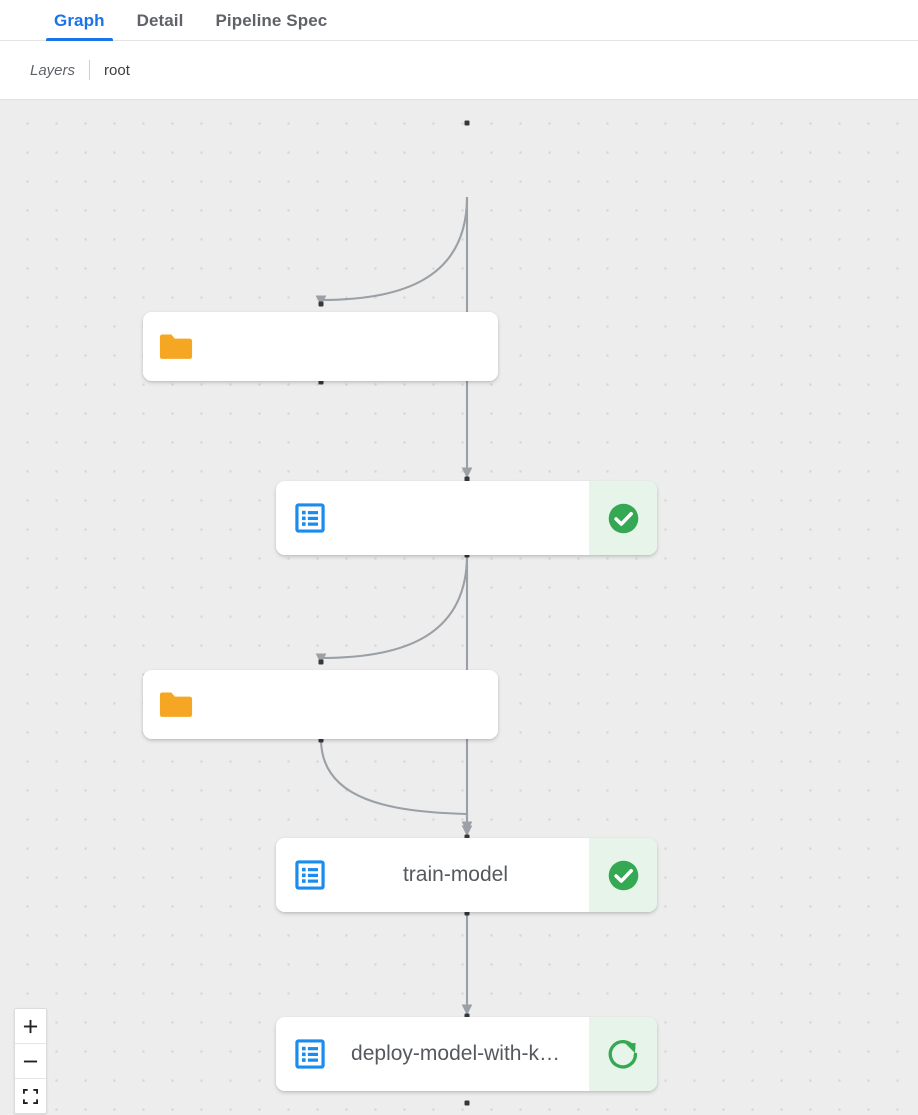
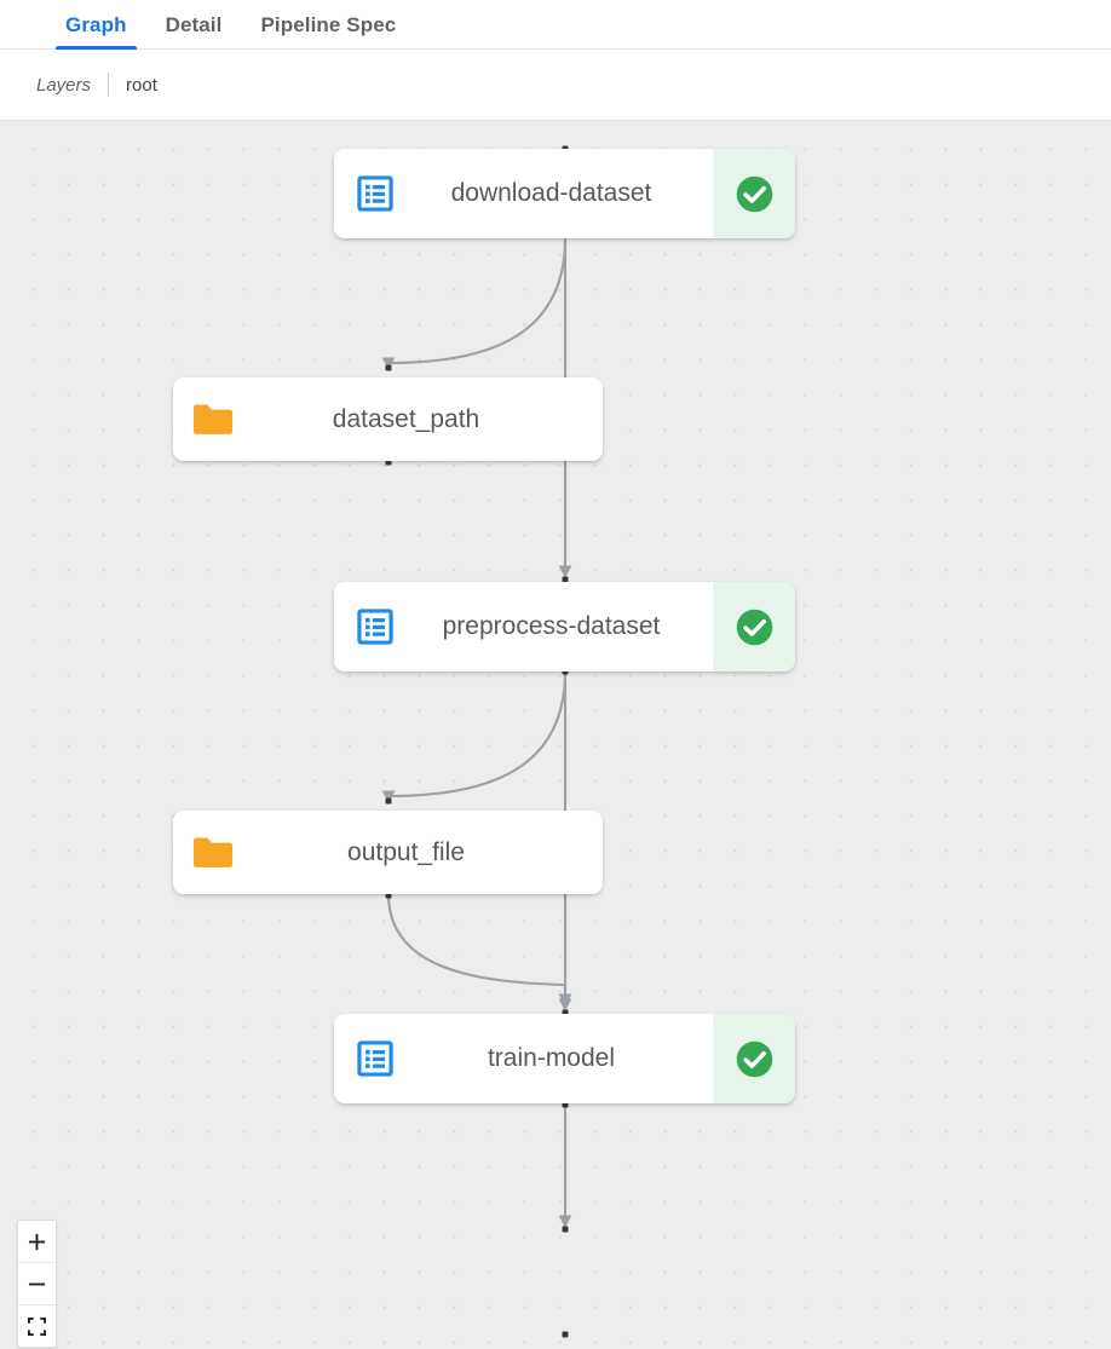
  Graph
  Detail
  Pipeline Spec
  Layers
  root
+ download-dataset
+ dataset_path
+ preprocess-dataset
+ output_file
  train-model
- deploy-model-with-k…
